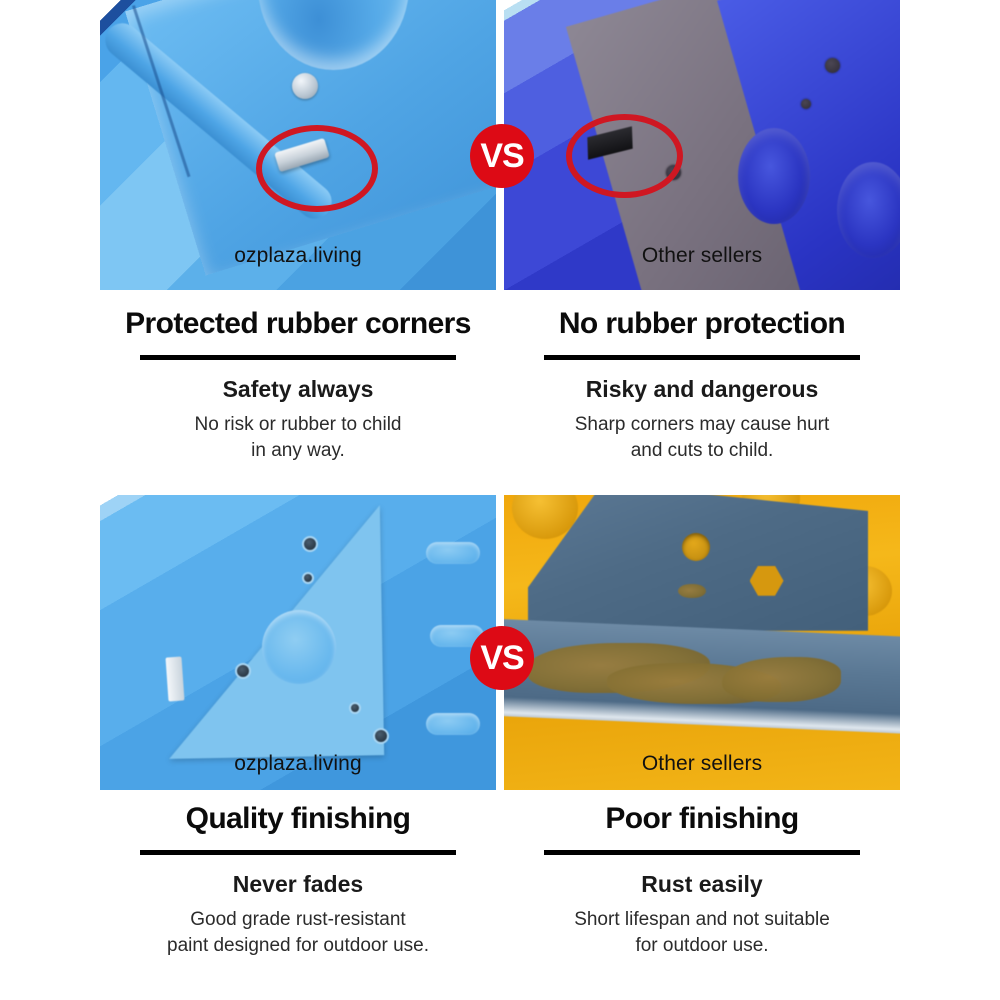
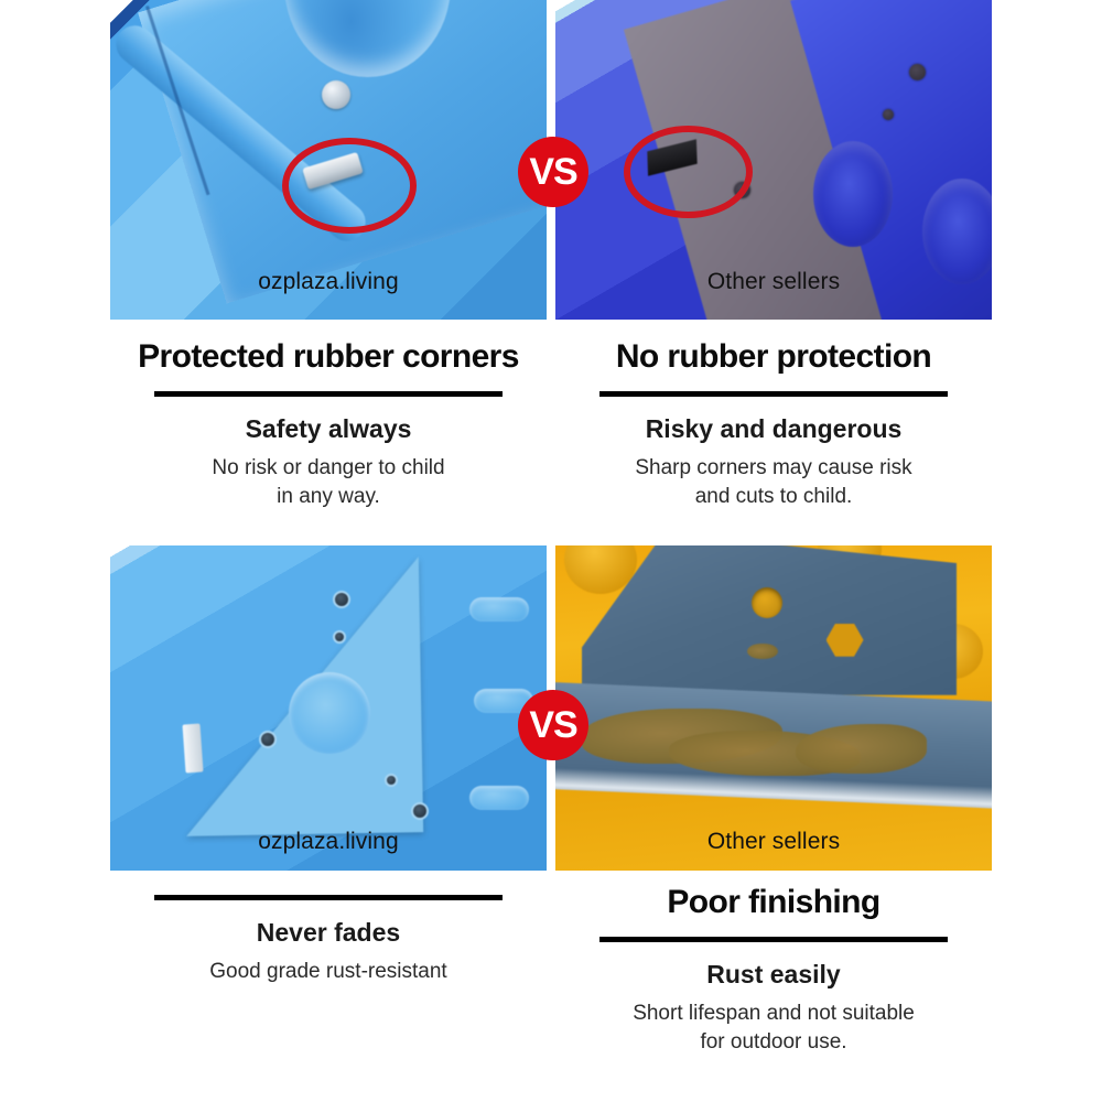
  ozplaza.living
  Other sellers
  VS
  Protected rubber corners
  Safety always
- No risk or rubber to child
+ No risk or danger to child
  in any way.
  No rubber protection
  Risky and dangerous
- Sharp corners may cause hurt
+ Sharp corners may cause risk
  and cuts to child.
  ozplaza.living
  Other sellers
  VS
- Quality finishing
  Never fades
  Good grade rust-resistant
- paint designed for outdoor use.
  Poor finishing
  Rust easily
  Short lifespan and not suitable
  for outdoor use.
